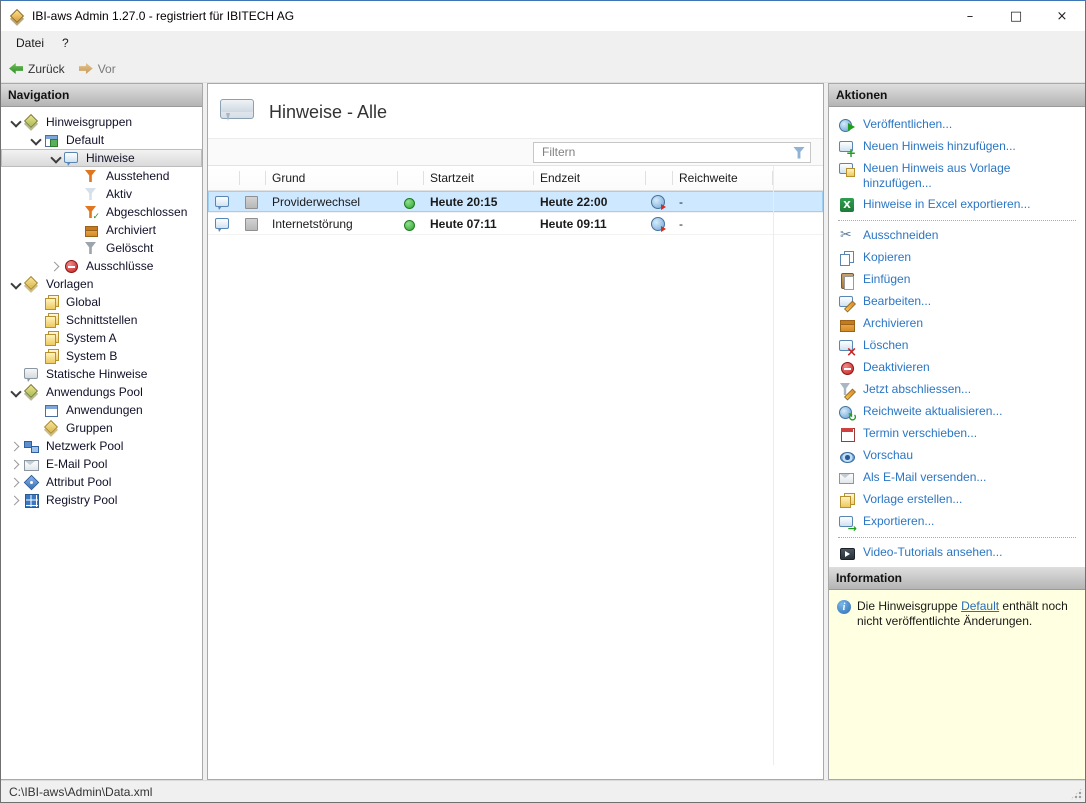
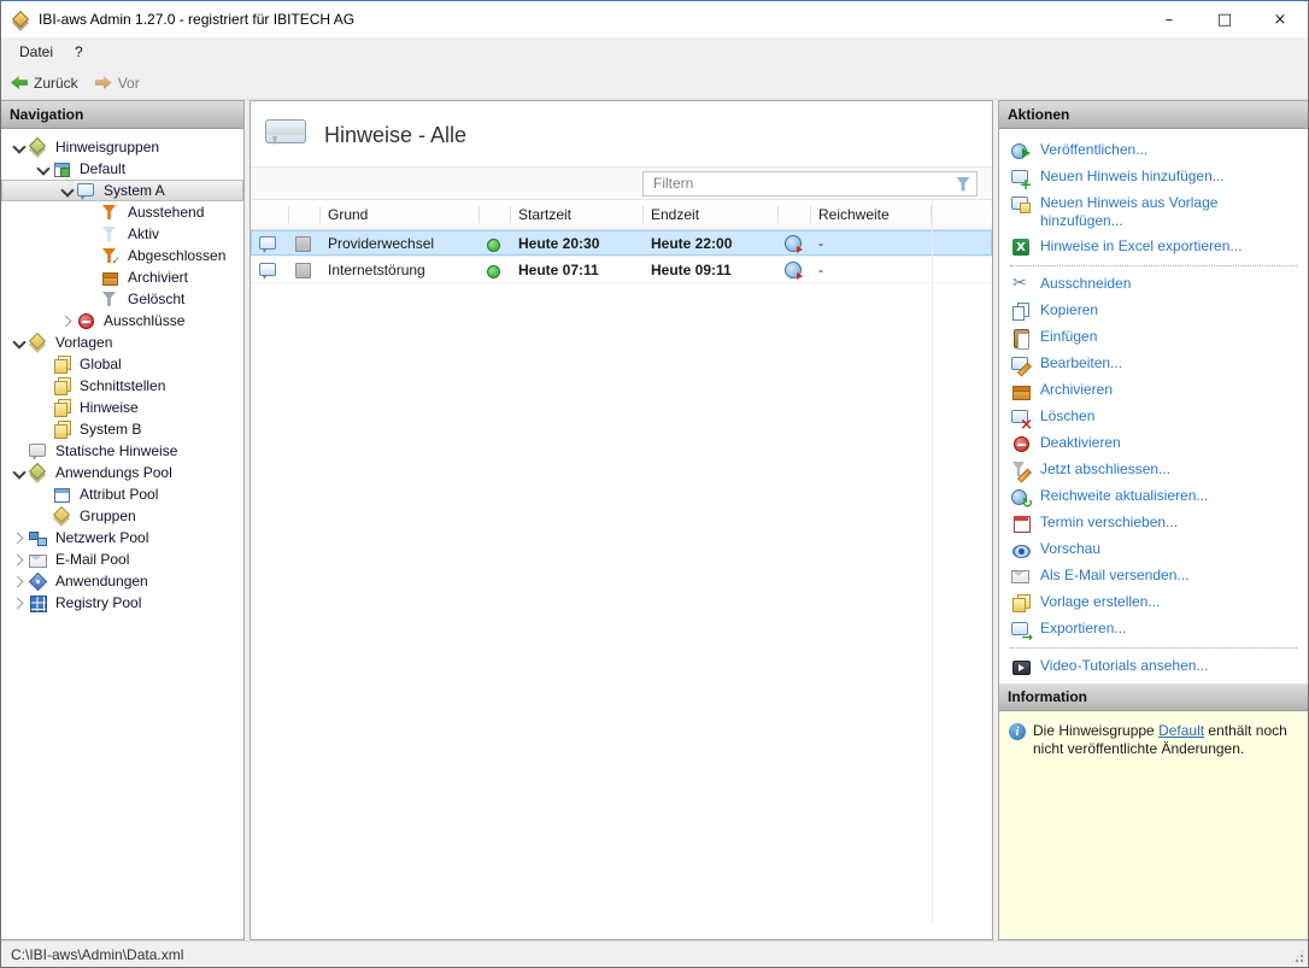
  IBI-aws Admin 1.27.0 - registriert für IBITECH AG
  –
  □
  ×
  Datei
  ?
  Zurück
  Vor
  Navigation
  Hinweisgruppen
  Default
- Hinweise
+ System A
  Ausstehend
  Aktiv
  Abgeschlossen
  Archiviert
  Gelöscht
  Ausschlüsse
  Vorlagen
  Global
  Schnittstellen
- System A
+ Hinweise
  System B
  Statische Hinweise
  Anwendungs Pool
- Anwendungen
+ Attribut Pool
  Gruppen
  Netzwerk Pool
  E-Mail Pool
- Attribut Pool
+ Anwendungen
  Registry Pool
  Hinweise - Alle
  Filtern
  Grund
  Startzeit
  Endzeit
  Reichweite
  Providerwechsel
- Heute 20:15
+ Heute 20:30
  Heute 22:00
  -
  Internetstörung
  Heute 07:11
  Heute 09:11
  -
  Aktionen
  Veröffentlichen...
  Neuen Hinweis hinzufügen...
  Neuen Hinweis aus Vorlage hinzufügen...
  Hinweise in Excel exportieren...
  Ausschneiden
  Kopieren
  Einfügen
  Bearbeiten...
  Archivieren
  Löschen
  Deaktivieren
  Jetzt abschliessen...
  Reichweite aktualisieren...
  Termin verschieben...
  Vorschau
  Als E-Mail versenden...
  Vorlage erstellen...
  Exportieren...
  Video-Tutorials ansehen...
  Information
  i
  Die Hinweisgruppe Default enthält noch nicht veröffentlichte Änderungen.
  C:\IBI-aws\Admin\Data.xml
